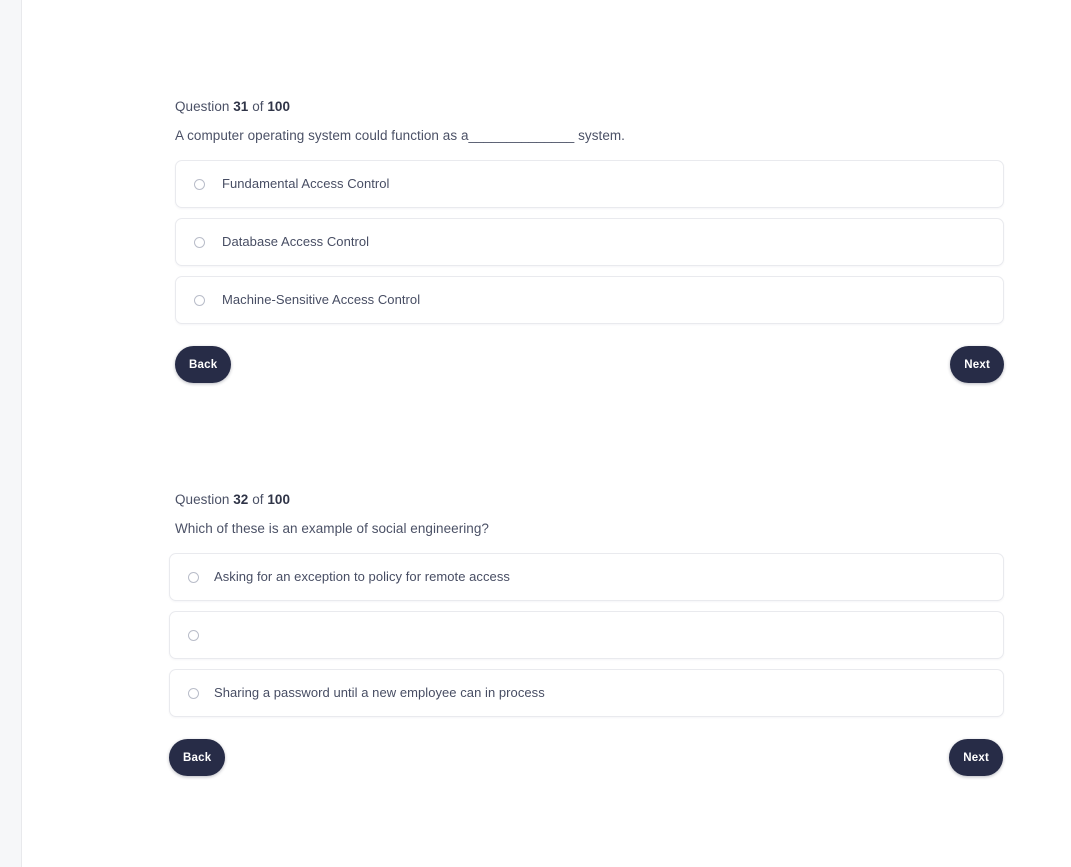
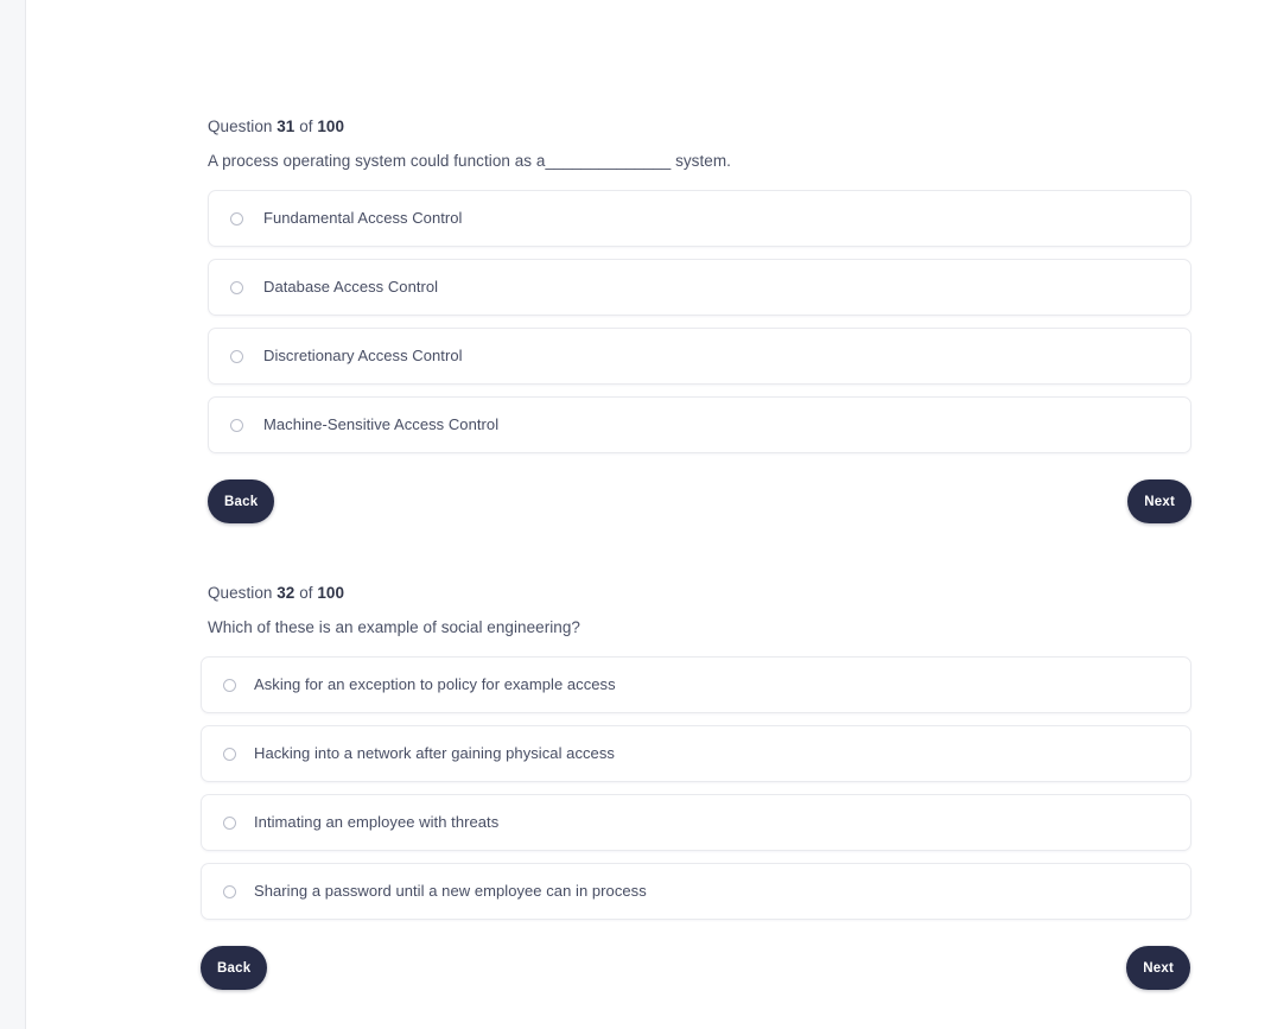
  Question 31 of 100
- A computer operating system could function as a______________ system.
+ A process operating system could function as a______________ system.
  Fundamental Access Control
  Database Access Control
+ Discretionary Access Control
  Machine-Sensitive Access Control
  Back
  Next
  Question 32 of 100
  Which of these is an example of social engineering?
- Asking for an exception to policy for remote access
+ Asking for an exception to policy for example access
+ Hacking into a network after gaining physical access
+ Intimating an employee with threats
  Sharing a password until a new employee can in process
  Back
  Next
